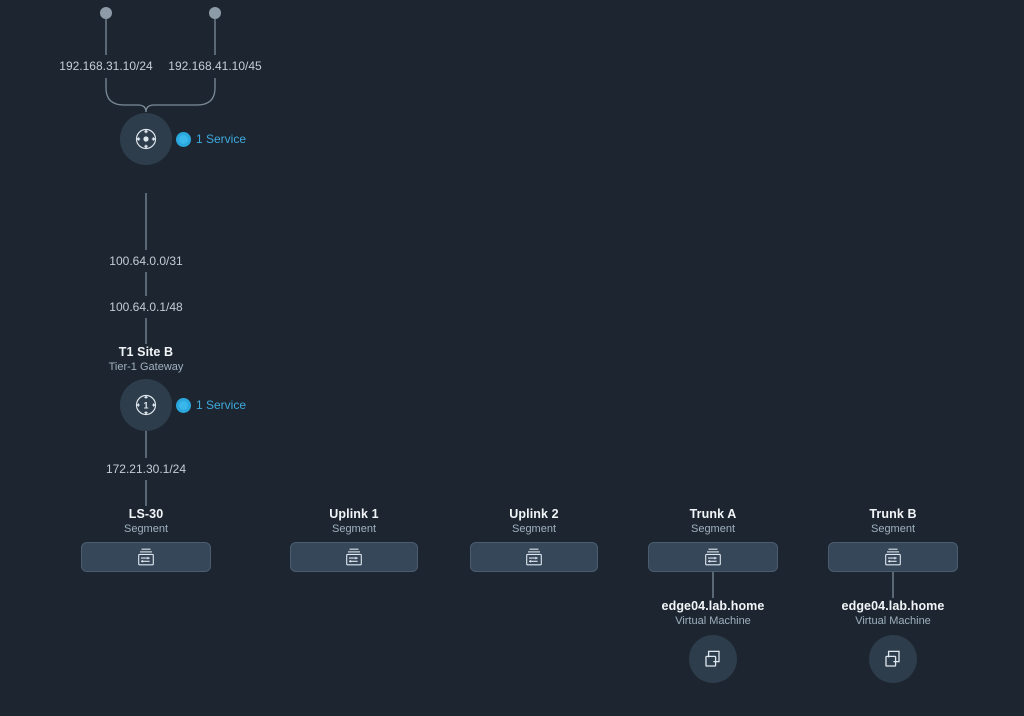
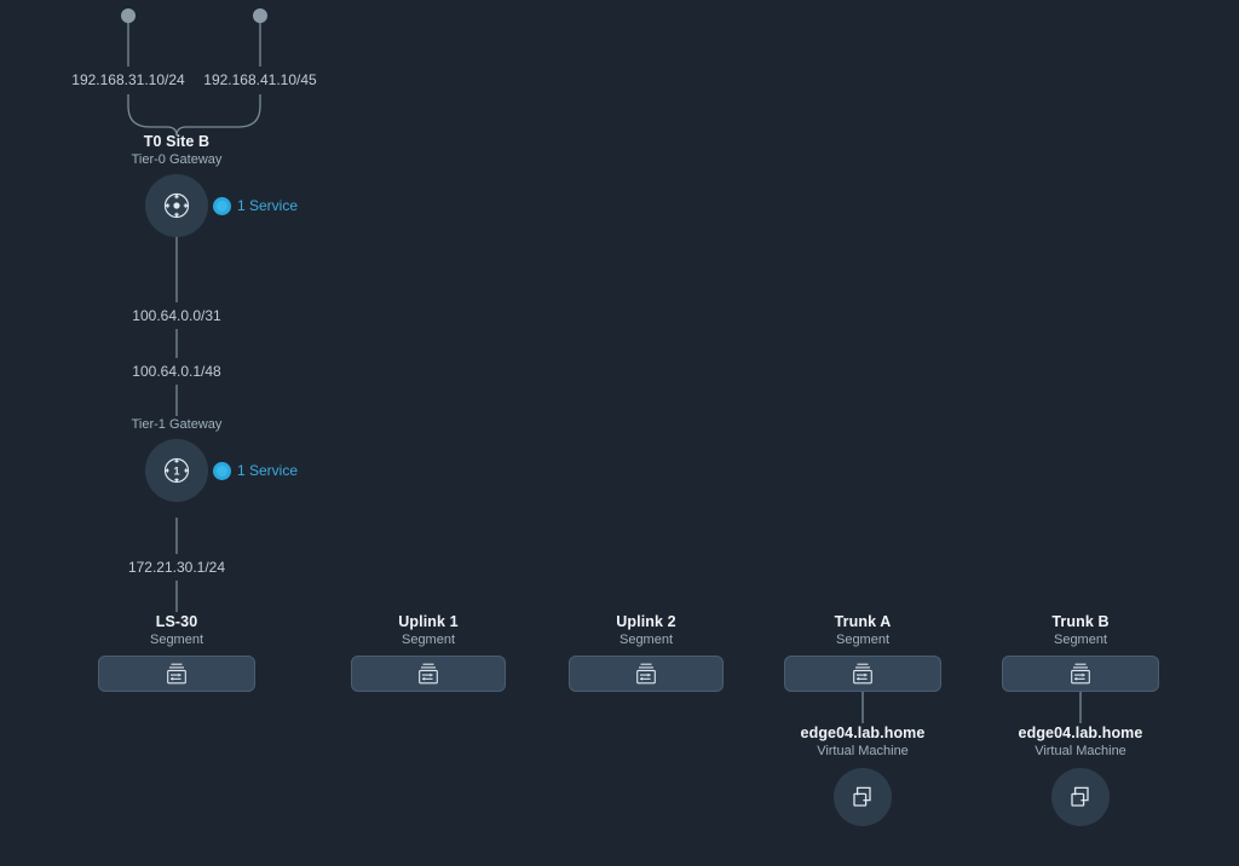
  192.168.31.10/24
  192.168.41.10/45
+ T0 Site B
+ Tier-0 Gateway
  1 Service
  100.64.0.0/31
  100.64.0.1/48
- T1 Site B
  Tier-1 Gateway
  1
  1 Service
  172.21.30.1/24
  LS-30
  Segment
  Uplink 1
  Segment
  Uplink 2
  Segment
  Trunk A
  Segment
  Trunk B
  Segment
  edge04.lab.home
  Virtual Machine
  edge04.lab.home
  Virtual Machine
